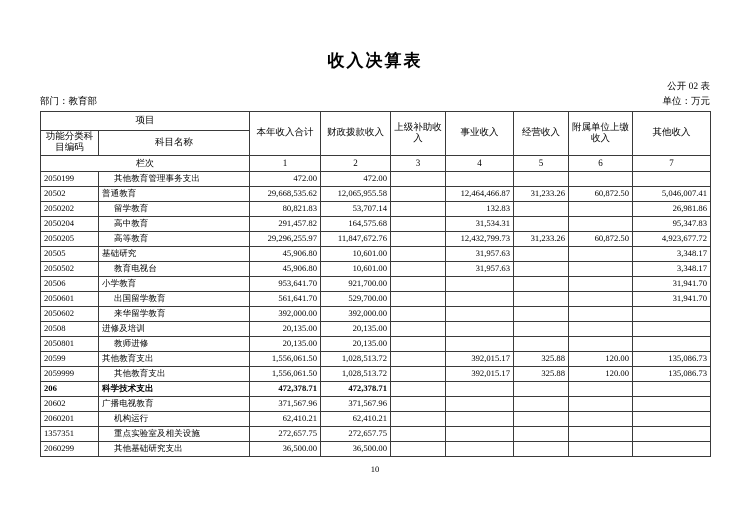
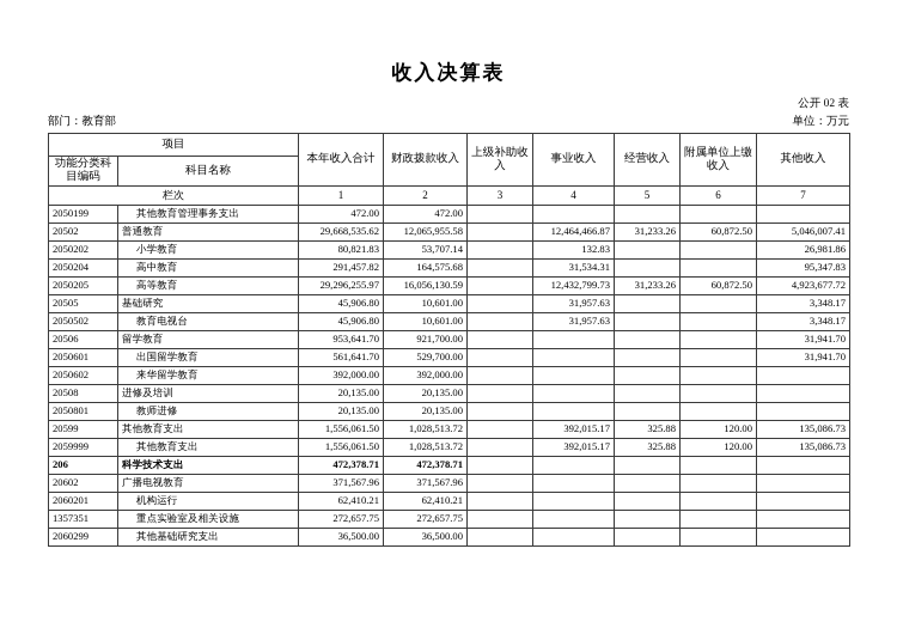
  收入决算表
  公开 02 表
  部门：教育部
  单位：万元
  项目	本年收入合计	财政拨款收入	上级补助收入	事业收入	经营收入	附属单位上缴收入	其他收入
  功能分类科目编码	科目名称
  栏次	1	2	3	4	5	6	7
  2050199	其他教育管理事务支出	472.00	472.00
  20502	普通教育	29,668,535.62	12,065,955.58		12,464,466.87	31,233.26	60,872.50	5,046,007.41
- 2050202	留学教育	80,821.83	53,707.14		132.83			26,981.86
+ 2050202	小学教育	80,821.83	53,707.14		132.83			26,981.86
  2050204	高中教育	291,457.82	164,575.68		31,534.31			95,347.83
- 2050205	高等教育	29,296,255.97	11,847,672.76		12,432,799.73	31,233.26	60,872.50	4,923,677.72
+ 2050205	高等教育	29,296,255.97	16,056,130.59		12,432,799.73	31,233.26	60,872.50	4,923,677.72
  20505	基础研究	45,906.80	10,601.00		31,957.63			3,348.17
  2050502	教育电视台	45,906.80	10,601.00		31,957.63			3,348.17
- 20506	小学教育	953,641.70	921,700.00					31,941.70
+ 20506	留学教育	953,641.70	921,700.00					31,941.70
  2050601	出国留学教育	561,641.70	529,700.00					31,941.70
  2050602	来华留学教育	392,000.00	392,000.00
  20508	进修及培训	20,135.00	20,135.00
  2050801	教师进修	20,135.00	20,135.00
  20599	其他教育支出	1,556,061.50	1,028,513.72		392,015.17	325.88	120.00	135,086.73
  2059999	其他教育支出	1,556,061.50	1,028,513.72		392,015.17	325.88	120.00	135,086.73
  206	科学技术支出	472,378.71	472,378.71
  20602	广播电视教育	371,567.96	371,567.96
  2060201	机构运行	62,410.21	62,410.21
  1357351	重点实验室及相关设施	272,657.75	272,657.75
  2060299	其他基础研究支出	36,500.00	36,500.00
- 10
